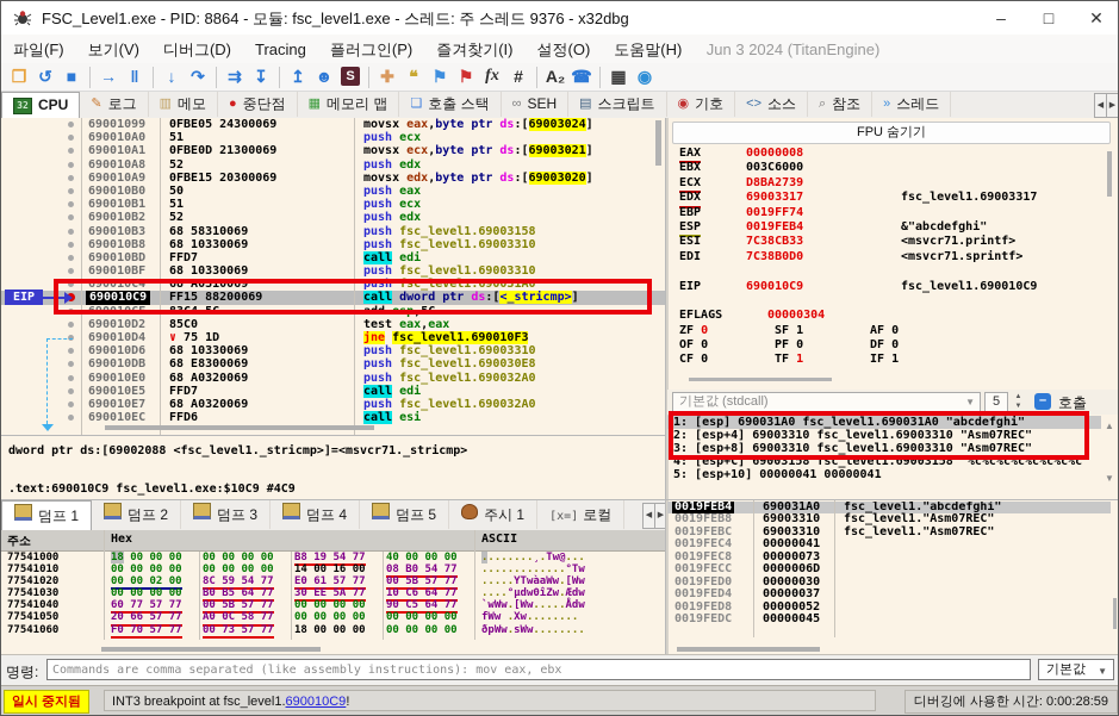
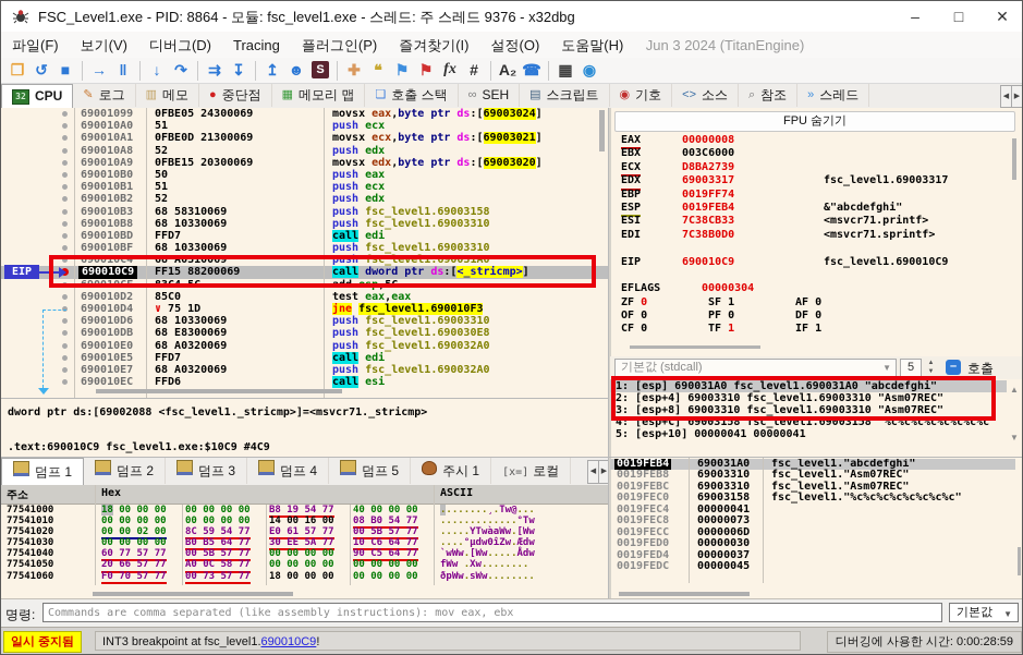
  FSC_Level1.exe - PID: 8864 - 모듈: fsc_level1.exe - 스레드: 주 스레드 9376 - x32dbg
  –
  □
  ✕
  파일(F) 보기(V) 디버그(D) Tracing 플러그인(P) 즐겨찾기(I) 설정(O) 도움말(H) Jun 3 2024 (TitanEngine)
  ❐ ↺ ■ → ‖ ↓ ↷ ⇉ ↧ ↥ ☻ S ✚ ❝ ⚑ ⚑ fx # A₂ ☎ ▦ ◉
  32 CPU ✎ 로그 ▥ 메모 ● 중단점 ▦ 메모리 맵 ❏ 호출 스택 ∞ SEH ▤ 스크립트 ◉ 기호 <> 소스 ⌕ 참조 » 스레드
  69001099
  0FBE05 24300069
  movsx eax,byte ptr ds:[69003024]
  690010A0
  51
  push ecx
  690010A1
  0FBE0D 21300069
  movsx ecx,byte ptr ds:[69003021]
  690010A8
  52
  push edx
  690010A9
  0FBE15 20300069
  movsx edx,byte ptr ds:[69003020]
  690010B0
  50
  push eax
  690010B1
  51
  push ecx
  690010B2
  52
  push edx
  690010B3
  68 58310069
  push fsc_level1.69003158
  690010B8
  68 10330069
  push fsc_level1.69003310
  690010BD
  FFD7
  call edi
  690010BF
  68 10330069
  push fsc_level1.69003310
  690010C4
  68 A0310069
  push fsc_level1.690031A0
  690010C9
  FF15 88200069
  call dword ptr ds:[<_stricmp>]
  690010CF
  83C4 5C
  add esp,5C
  690010D2
  85C0
  test eax,eax
  690010D4
  ∨ 75 1D
  jne fsc_level1.690010F3
  690010D6
  68 10330069
  push fsc_level1.69003310
  690010DB
  68 E8300069
  push fsc_level1.690030E8
  690010E0
  68 A0320069
  push fsc_level1.690032A0
  690010E5
  FFD7
  call edi
  690010E7
  68 A0320069
  push fsc_level1.690032A0
  690010EC
  FFD6
  call esi
  dword ptr ds:[69002088 <fsc_level1._stricmp>]=<msvcr71._stricmp>
  .text:690010C9 fsc_level1.exe:$10C9 #4C9
  FPU 숨기기
  EAX
  00000008
  EBX
  003C6000
  ECX
  D8BA2739
  EDX
  69003317
  fsc_level1.69003317
  EBP
  0019FF74
  ESP
  0019FEB4
  &"abcdefghi"
  ESI
  7C38CB33
  <msvcr71.printf>
  EDI
  7C38B0D0
  <msvcr71.sprintf>
  EIP
  690010C9
  fsc_level1.690010C9
  EFLAGS
  00000304
  ZF 0
  SF 1
  AF 0
  OF 0
  PF 0
  DF 0
  CF 0
  TF 1
  IF 1
  기본값 (stdcall)
  ▼
  5
  –
  호출
  1: [esp] 690031A0 fsc_level1.690031A0 "abcdefghi"
  2: [esp+4] 69003310 fsc_level1.69003310 "Asm07REC"
  3: [esp+8] 69003310 fsc_level1.69003310 "Asm07REC"
  4: [esp+C] 69003158 fsc_level1.69003158 "%c%c%c%c%c%c%c%c"
  5: [esp+10] 00000041 00000041
  ▲
  ▼
  덤프 1 덤프 2 덤프 3 덤프 4 덤프 5 주시 1 [x=] 로컬
  주소
  Hex
  ASCII
  77541000
  18 00 00 00
  00 00 00 00
  B8 19 54 77
  40 00 00 00
  ........¸.Tw@...
  77541010
  00 00 00 00
  00 00 00 00
  14 00 16 00
  08 B0 54 77
  .............°Tw
  77541020
  00 00 02 00
  8C 59 54 77
  E0 61 57 77
  00 5B 57 77
  .....YTwàaWw.[Ww
  77541030
  00 00 00 00
  B0 B5 64 77
  30 EE 5A 77
  10 C6 64 77
  ....°µdw0îZw.Ædw
  77541040
  60 77 57 77
  00 5B 57 77
  00 00 00 00
  90 C5 64 77
  `wWw.[Ww.....Ådw
  77541050
  20 66 57 77
  A0 0C 58 77
  00 00 00 00
  00 00 00 00
  fWw .Xw........
  77541060
  F0 70 57 77
  00 73 57 77
  18 00 00 00
  00 00 00 00
  ðpWw.sWw........
  0019FEB4
  690031A0
  fsc_level1."abcdefghi"
  0019FEB8
  69003310
  fsc_level1."Asm07REC"
  0019FEBC
  69003310
  fsc_level1."Asm07REC"
+ 0019FEC0
+ 69003158
+ fsc_level1."%c%c%c%c%c%c%c%c"
  0019FEC4
  00000041
  0019FEC8
  00000073
  0019FECC
  0000006D
  0019FED0
  00000030
  0019FED4
  00000037
- 0019FED8
- 00000052
  0019FEDC
  00000045
  명령:
  Commands are comma separated (like assembly instructions): mov eax, ebx
  기본값
  ▼
  일시 중지됨
  INT3 breakpoint at fsc_level1.690010C9!
  디버깅에 사용한 시간: 0:00:28:59
  EIP
